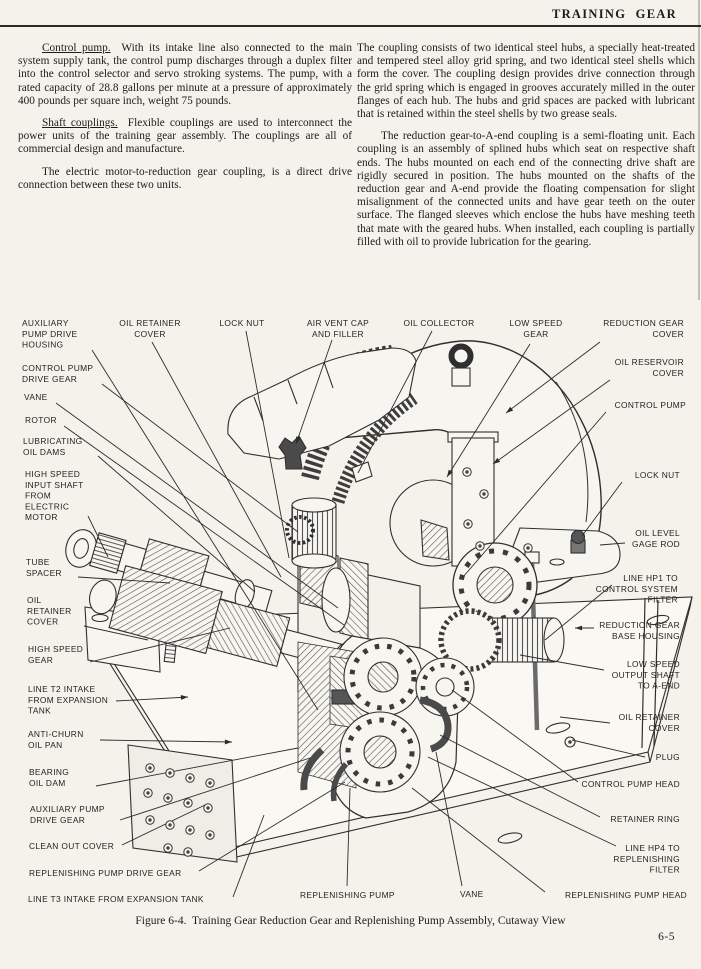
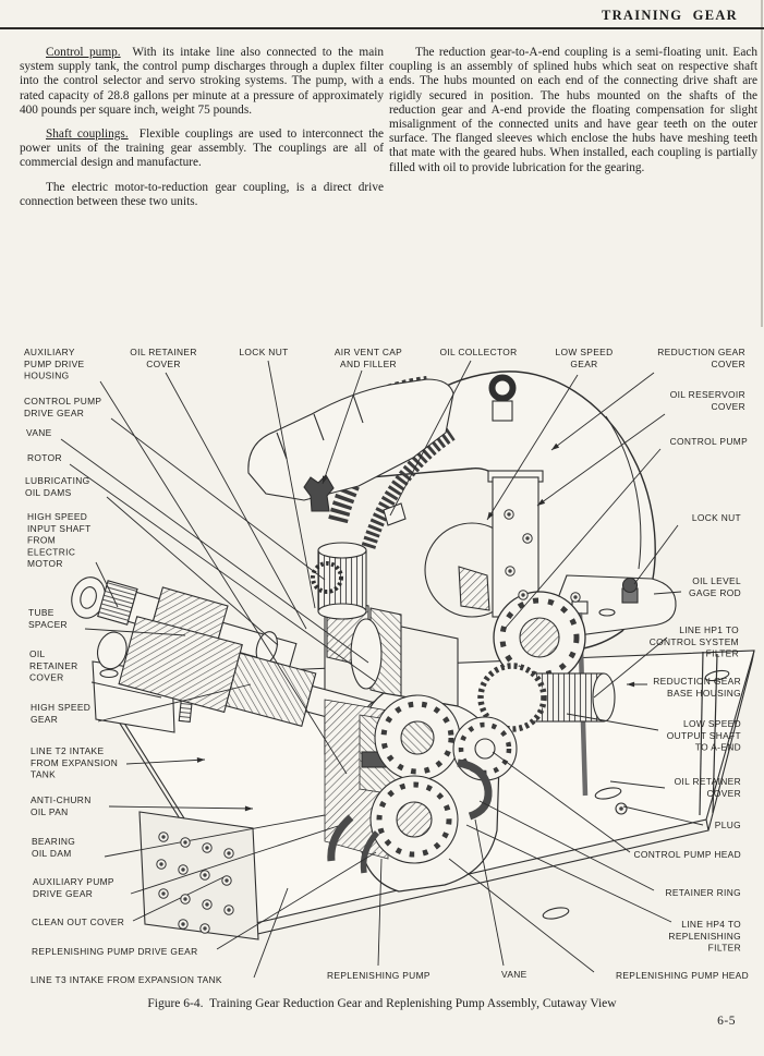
  TRAINING GEAR
  Control pump. With its intake line also connected to the main system supply tank, the control pump discharges through a duplex filter into the control selector and servo stroking systems. The pump, with a rated capacity of 28.8 gallons per minute at a pressure of approximately 400 pounds per square inch, weight 75 pounds.
  Shaft couplings. Flexible couplings are used to interconnect the power units of the training gear assembly. The couplings are all of commercial design and manufacture.
  The electric motor-to-reduction gear coupling, is a direct drive connection between these two units.
- The coupling consists of two identical steel hubs, a specially heat-treated and tempered steel alloy grid spring, and two identical steel shells which form the cover. The coupling design provides drive connection through the grid spring which is engaged in grooves accurately milled in the outer flanges of each hub. The hubs and grid spaces are packed with lubricant that is retained within the steel shells by two grease seals.
  The reduction gear-to-A-end coupling is a semi-floating unit. Each coupling is an assembly of splined hubs which seat on respective shaft ends. The hubs mounted on each end of the connecting drive shaft are rigidly secured in position. The hubs mounted on the shafts of the reduction gear and A-end provide the floating compensation for slight misalignment of the connected units and have gear teeth on the outer surface. The flanged sleeves which enclose the hubs have meshing teeth that mate with the geared hubs. When installed, each coupling is partially filled with oil to provide lubrication for the gearing.
  AUXILIARY PUMP DRIVE HOUSING
  OIL RETAINER COVER
  LOCK NUT
  AIR VENT CAP AND FILLER
  OIL COLLECTOR
  LOW SPEED GEAR
  REDUCTION GEAR COVER
  OIL RESERVOIR COVER
  CONTROL PUMP
  LOCK NUT
  OIL LEVEL GAGE ROD
  LINE HP1 TO CONTROL SYSTEM FILTER
  REDUCTION GEAR BASE HOUSING
  LOW SPEED OUTPUT SHAFT TO A-END
  OIL RETAINER COVER
  PLUG
  CONTROL PUMP HEAD
  RETAINER RING
  LINE HP4 TO REPLENISHING FILTER
  REPLENISHING PUMP HEAD
  CONTROL PUMP DRIVE GEAR
  VANE
  ROTOR
  LUBRICATING OIL DAMS
  HIGH SPEED INPUT SHAFT FROM ELECTRIC MOTOR
  TUBE SPACER
  OIL RETAINER COVER
  HIGH SPEED GEAR
  LINE T2 INTAKE FROM EXPANSION TANK
  ANTI-CHURN OIL PAN
  BEARING OIL DAM
  AUXILIARY PUMP DRIVE GEAR
  CLEAN OUT COVER
  REPLENISHING PUMP DRIVE GEAR
  LINE T3 INTAKE FROM EXPANSION TANK
  REPLENISHING PUMP
  VANE
  Figure 6-4. Training Gear Reduction Gear and Replenishing Pump Assembly, Cutaway View
  6-5
